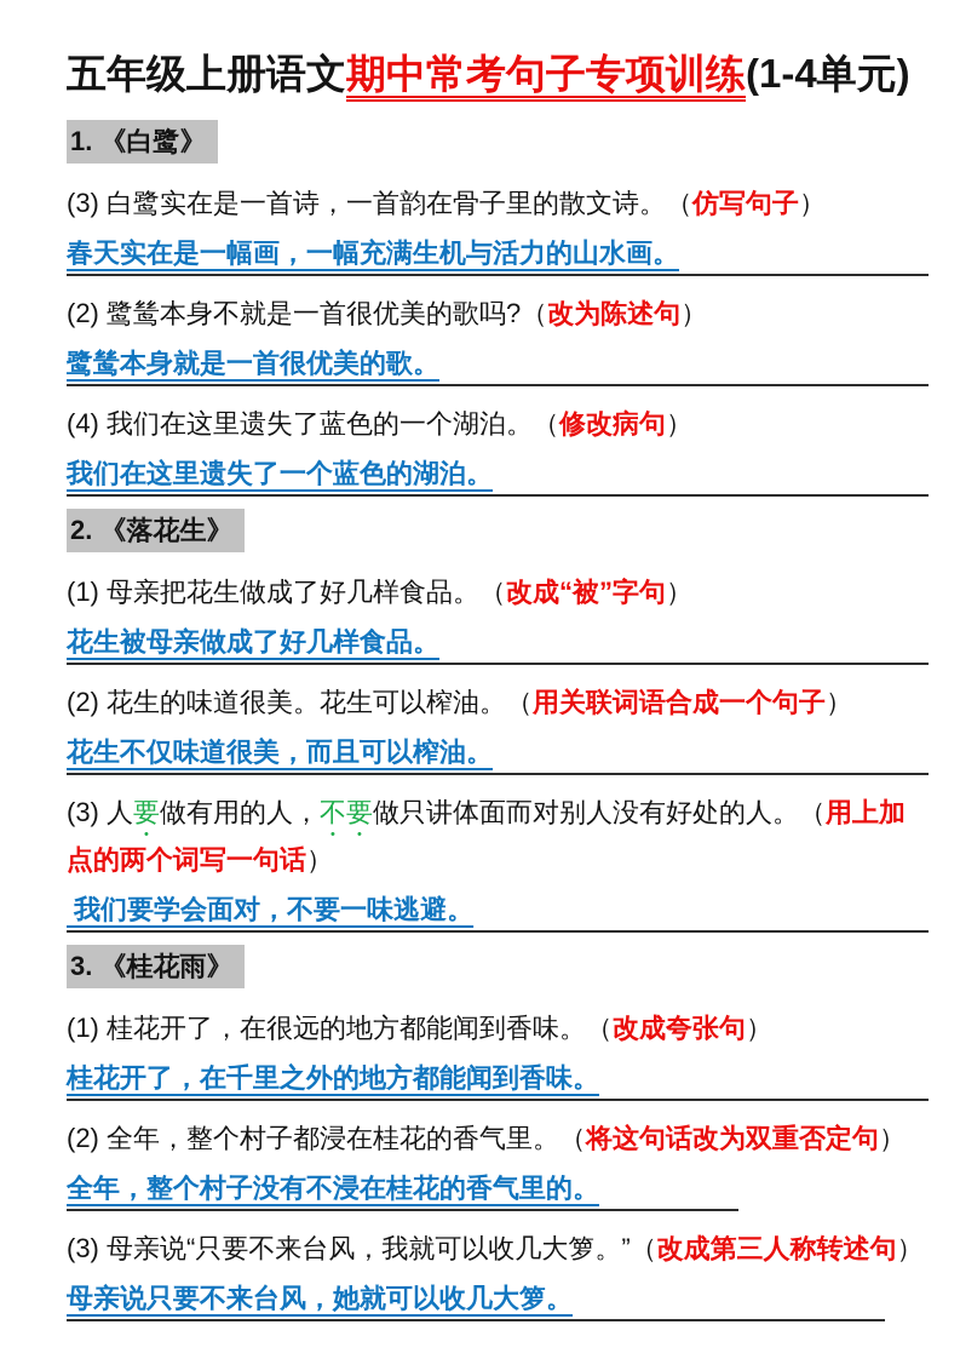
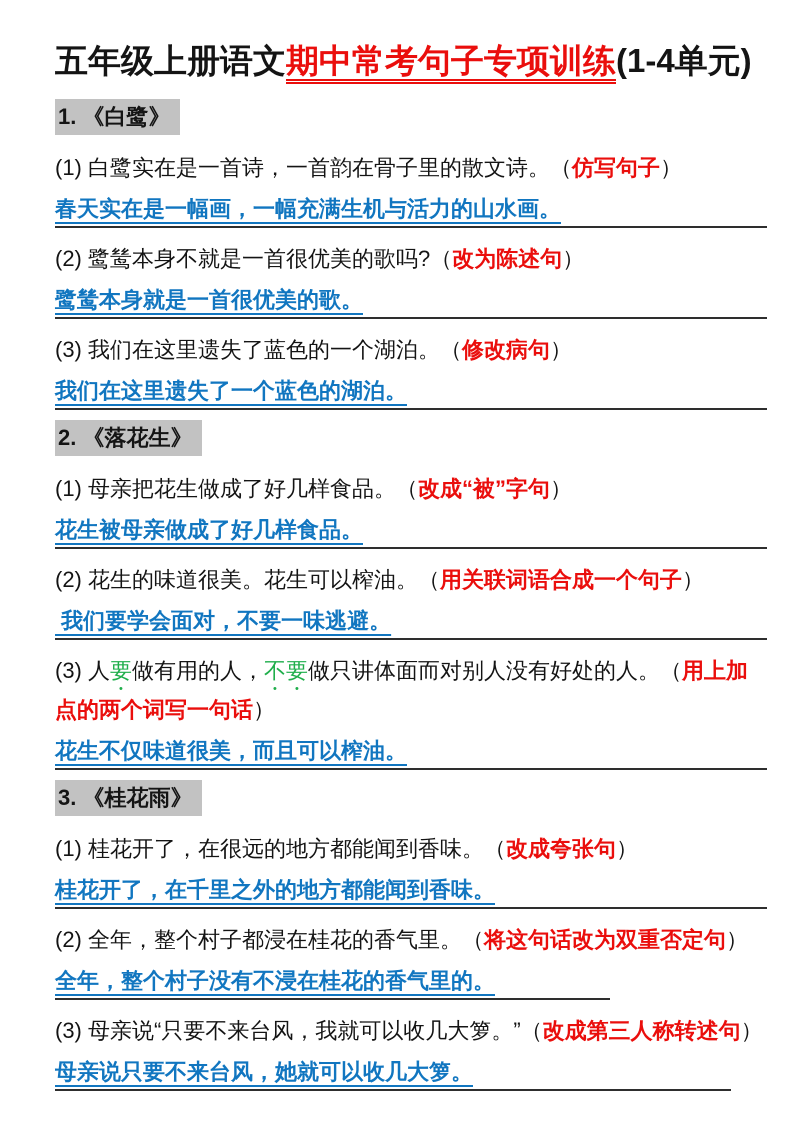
  五年级上册语文期中常考句子专项训练(1-4单元)
  1. 《白鹭》
- (3) 白鹭实在是一首诗，一首韵在骨子里的散文诗。（仿写句子）
+ (1) 白鹭实在是一首诗，一首韵在骨子里的散文诗。（仿写句子）
  春天实在是一幅画，一幅充满生机与活力的山水画。
  (2) 鹭鸶本身不就是一首很优美的歌吗?（改为陈述句）
  鹭鸶本身就是一首很优美的歌。
- (4) 我们在这里遗失了蓝色的一个湖泊。（修改病句）
+ (3) 我们在这里遗失了蓝色的一个湖泊。（修改病句）
  我们在这里遗失了一个蓝色的湖泊。
  2. 《落花生》
  (1) 母亲把花生做成了好几样食品。（改成“被”字句）
  花生被母亲做成了好几样食品。
  (2) 花生的味道很美。花生可以榨油。（用关联词语合成一个句子）
- 花生不仅味道很美，而且可以榨油。
+ 我们要学会面对，不要一味逃避。
  (3) 人要做有用的人，不要做只讲体面而对别人没有好处的人。（用上加点的两个词写一句话）
- 我们要学会面对，不要一味逃避。
+ 花生不仅味道很美，而且可以榨油。
  3. 《桂花雨》
  (1) 桂花开了，在很远的地方都能闻到香味。（改成夸张句）
  桂花开了，在千里之外的地方都能闻到香味。
  (2) 全年，整个村子都浸在桂花的香气里。（将这句话改为双重否定句）
  全年，整个村子没有不浸在桂花的香气里的。
  (3) 母亲说“只要不来台风，我就可以收几大箩。”（改成第三人称转述句）
  母亲说只要不来台风，她就可以收几大箩。
